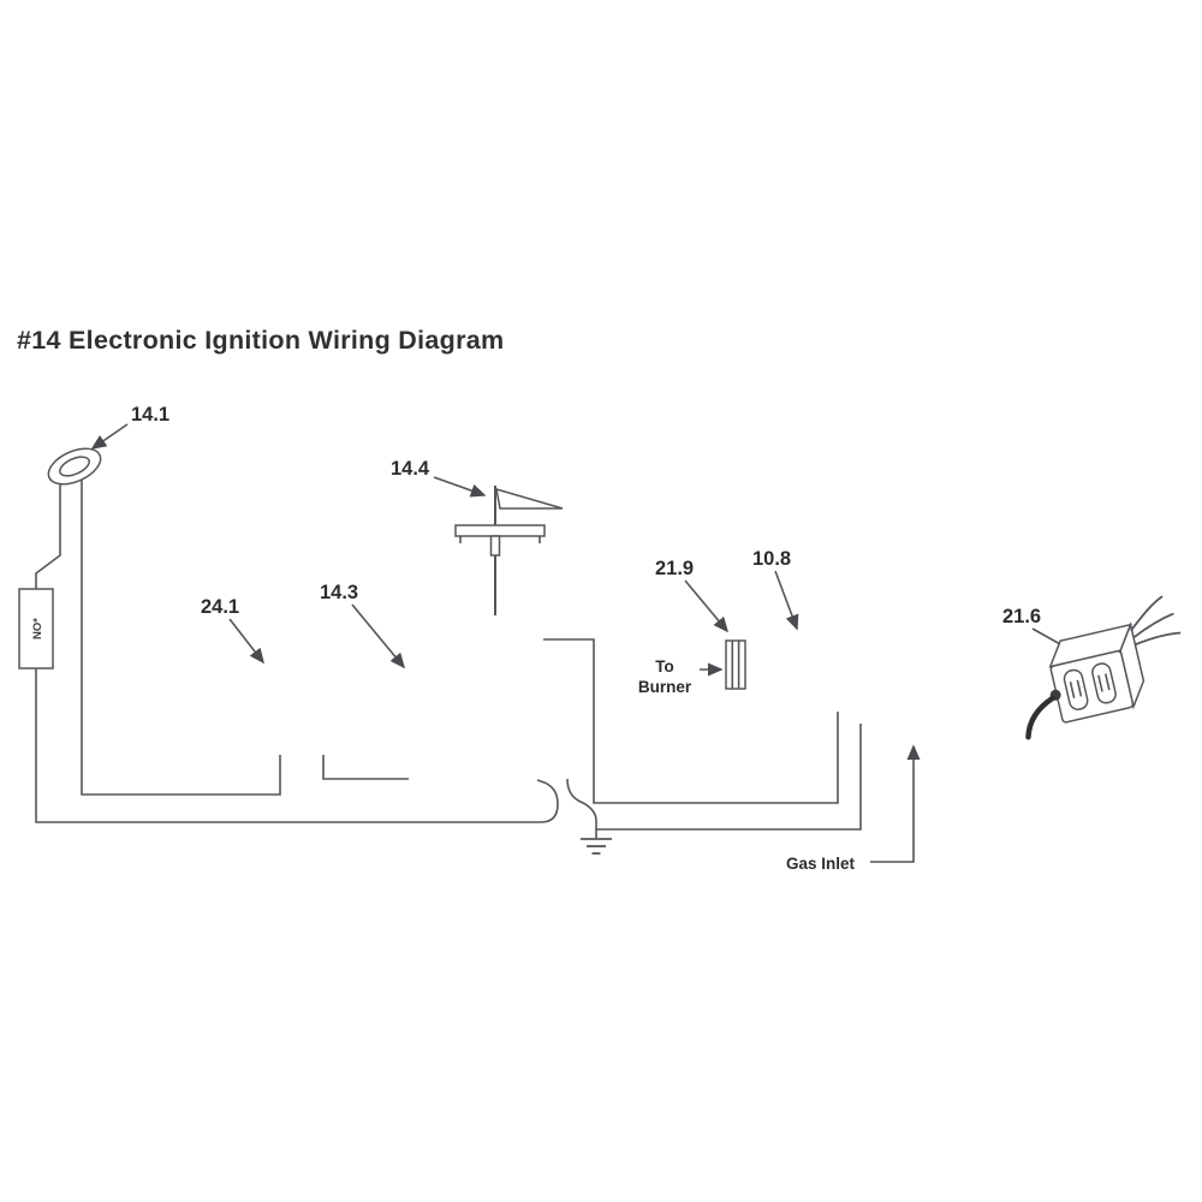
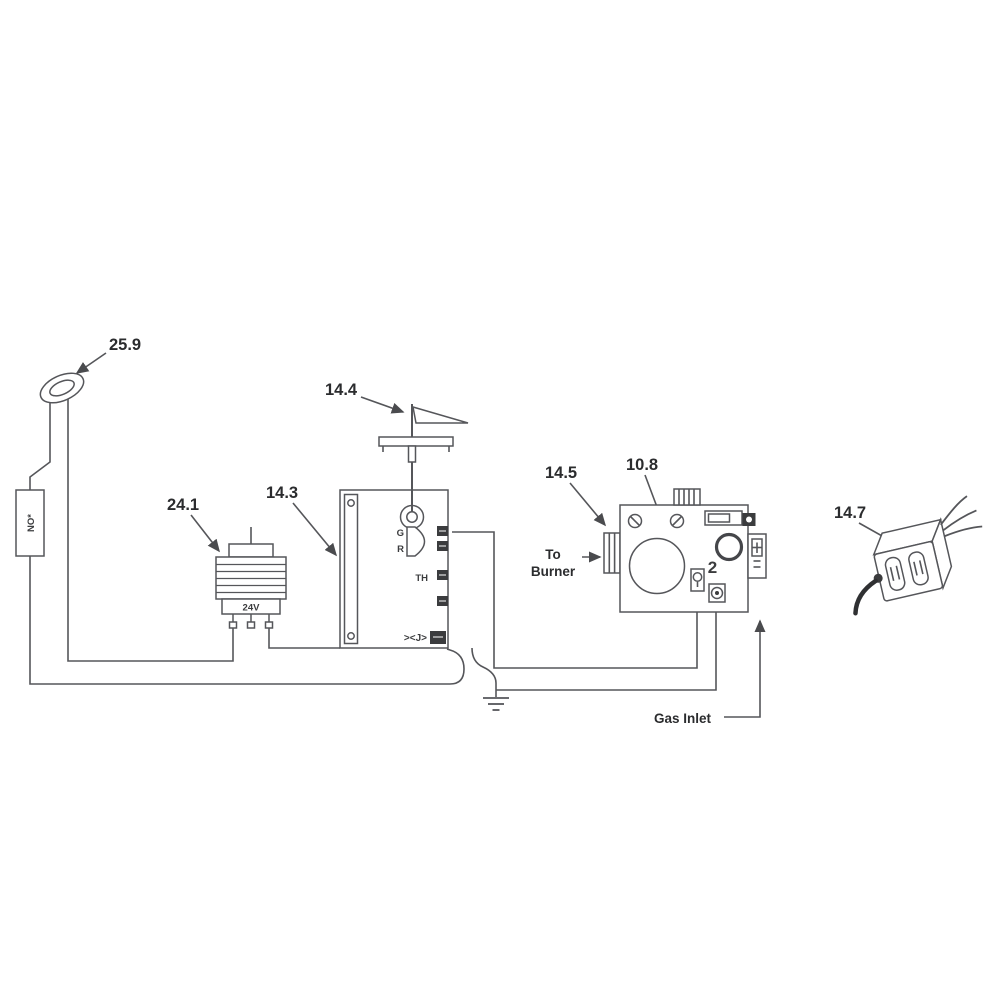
- #14 Electronic Ignition Wiring Diagram
- 14.1
+ 25.9
  24.1
+ 24V
  14.3
+ G
+ R
+ TH
+ ><J>
  14.4
- 21.9
+ 14.5
  To
  Burner
  10.8
+ 2
  Gas Inlet
- 21.6
+ 14.7
